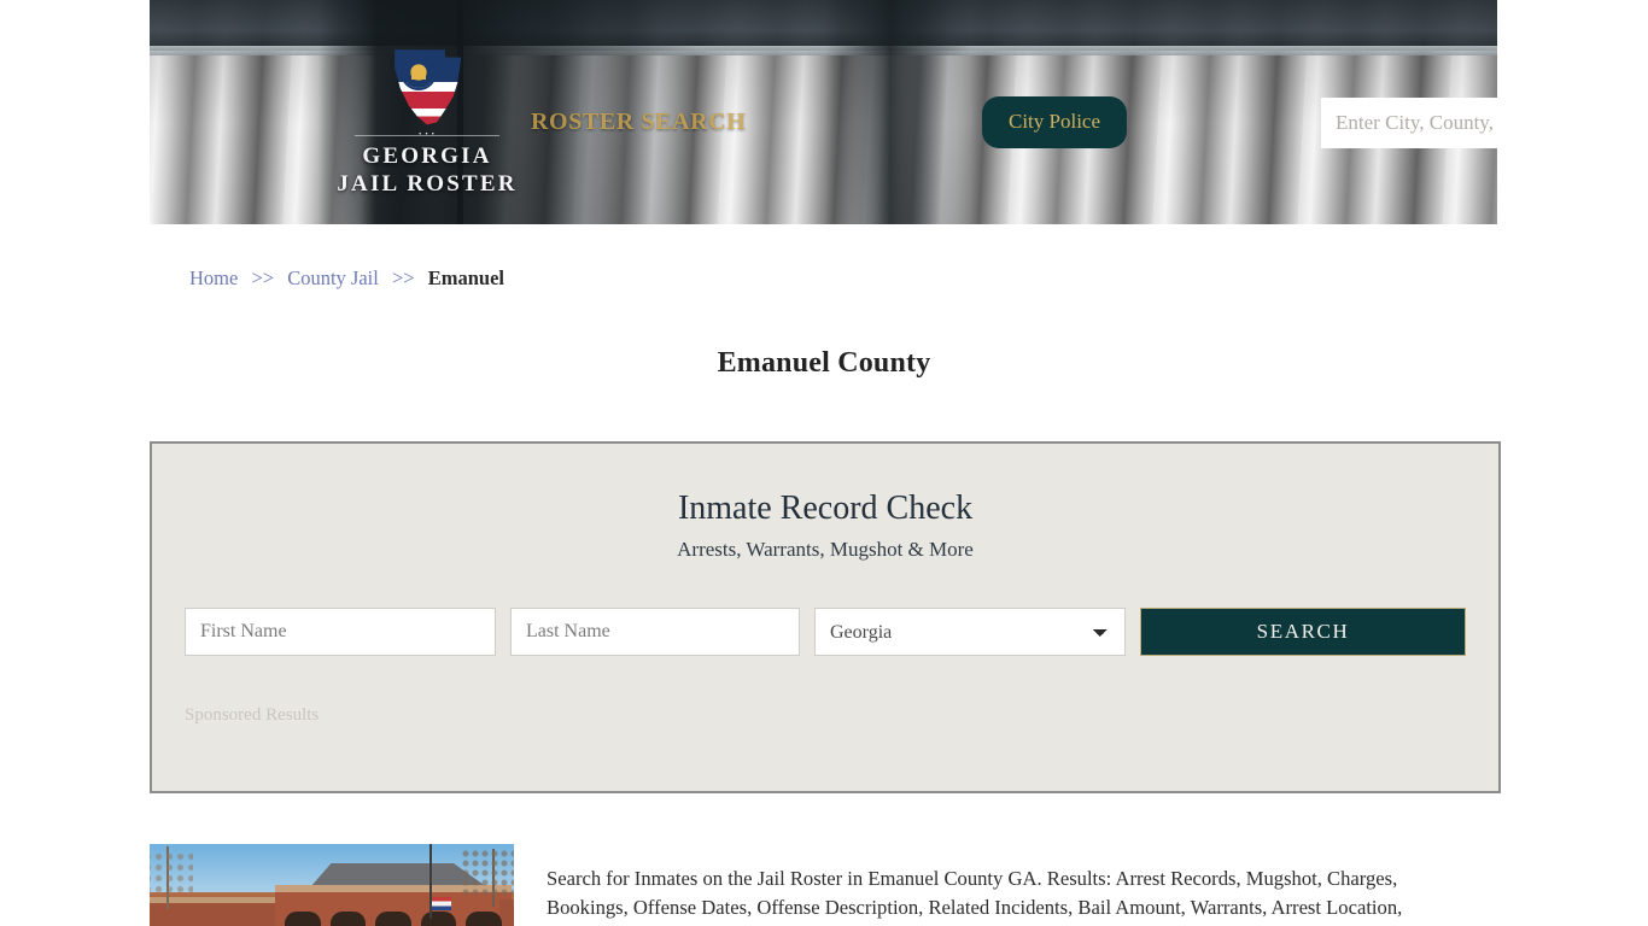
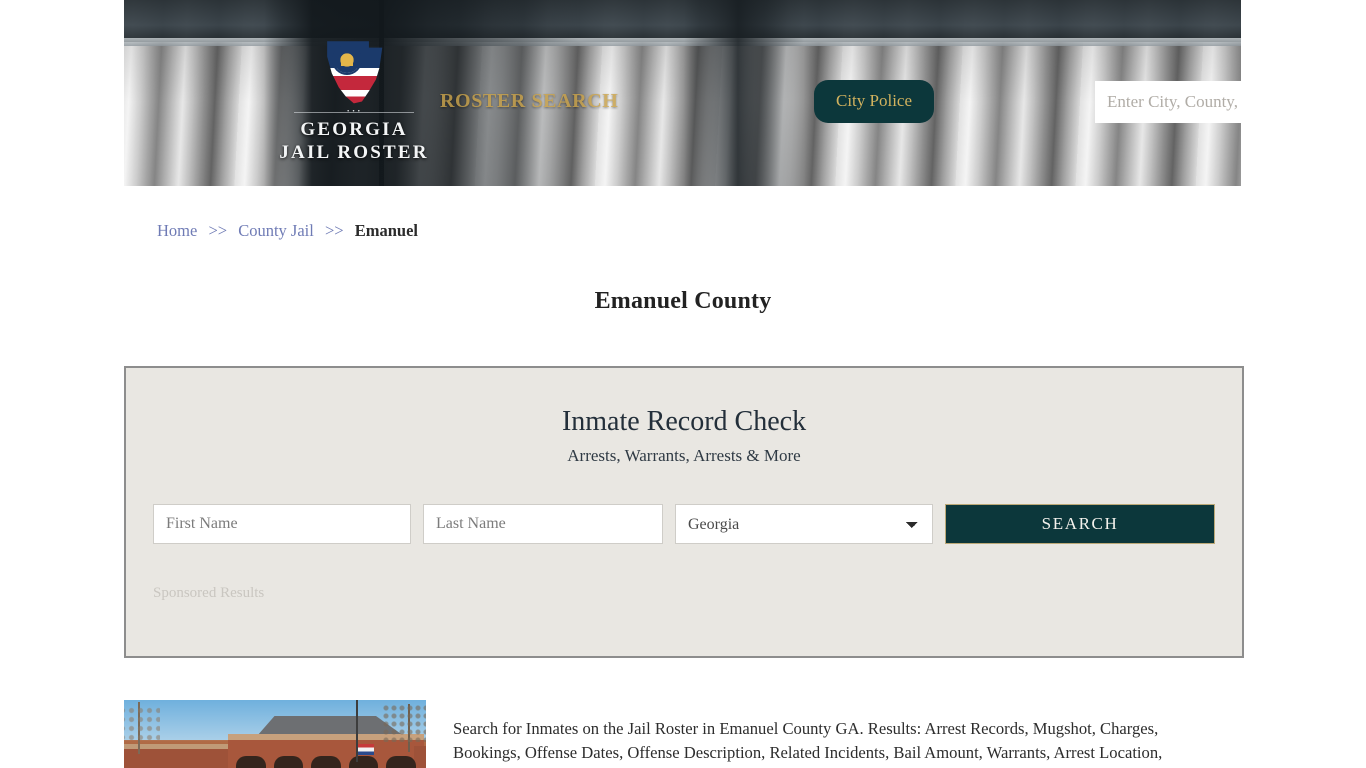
  GEORGIA
  JAIL ROSTER
  ROSTER SEARCH
  City Police
  Enter City, County,
  Home >> County Jail >> Emanuel
  Emanuel County
  Inmate Record Check
- Arrests, Warrants, Mugshot & More
+ Arrests, Warrants, Arrests & More
  First Name
  Last Name
  Georgia
  SEARCH
  Sponsored Results
  Search for Inmates on the Jail Roster in Emanuel County GA. Results: Arrest Records, Mugshot, Charges, Bookings, Offense Dates, Offense Description, Related Incidents, Bail Amount, Warrants, Arrest Location,
